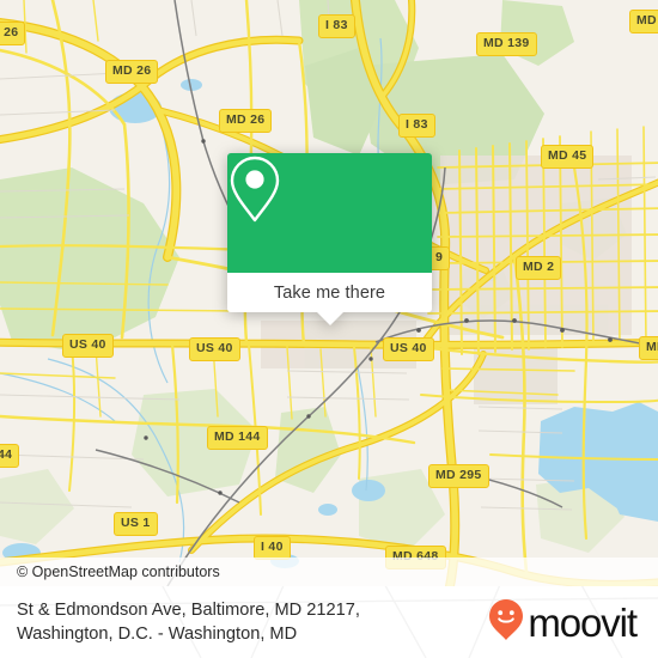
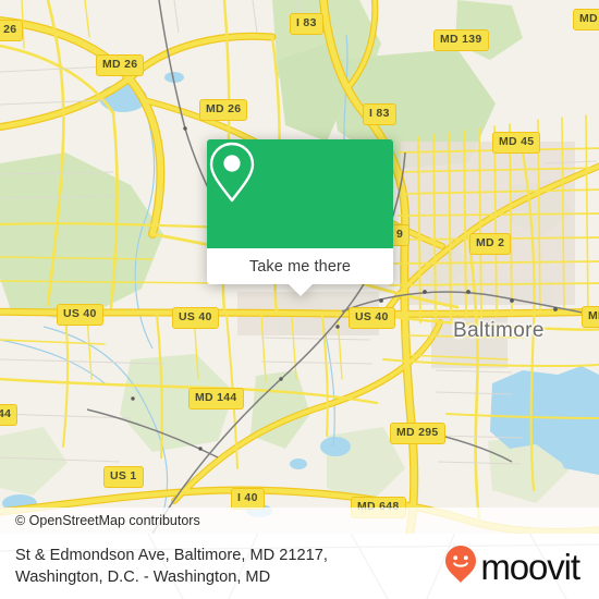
  MD 26
  I 83
  MD 139
  MD
  MD 26
  I 83
  MD 45
  MD 2
  9
  US 40
  US 40
  US 40
  44
  MD 144
  MD 295
  US 1
  I 40
  MD 648
+ Baltimore
  Take me there
  © OpenStreetMap contributors
  St & Edmondson Ave, Baltimore, MD 21217,
  Washington, D.C. - Washington, MD
  moovit
